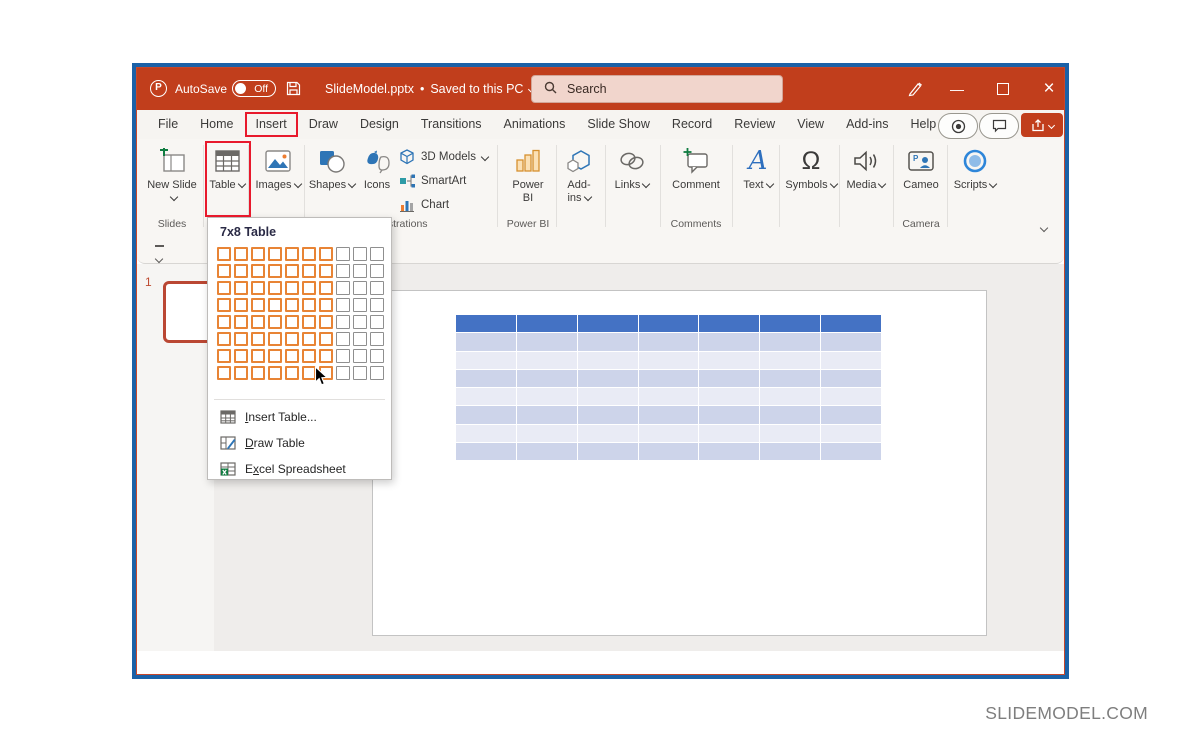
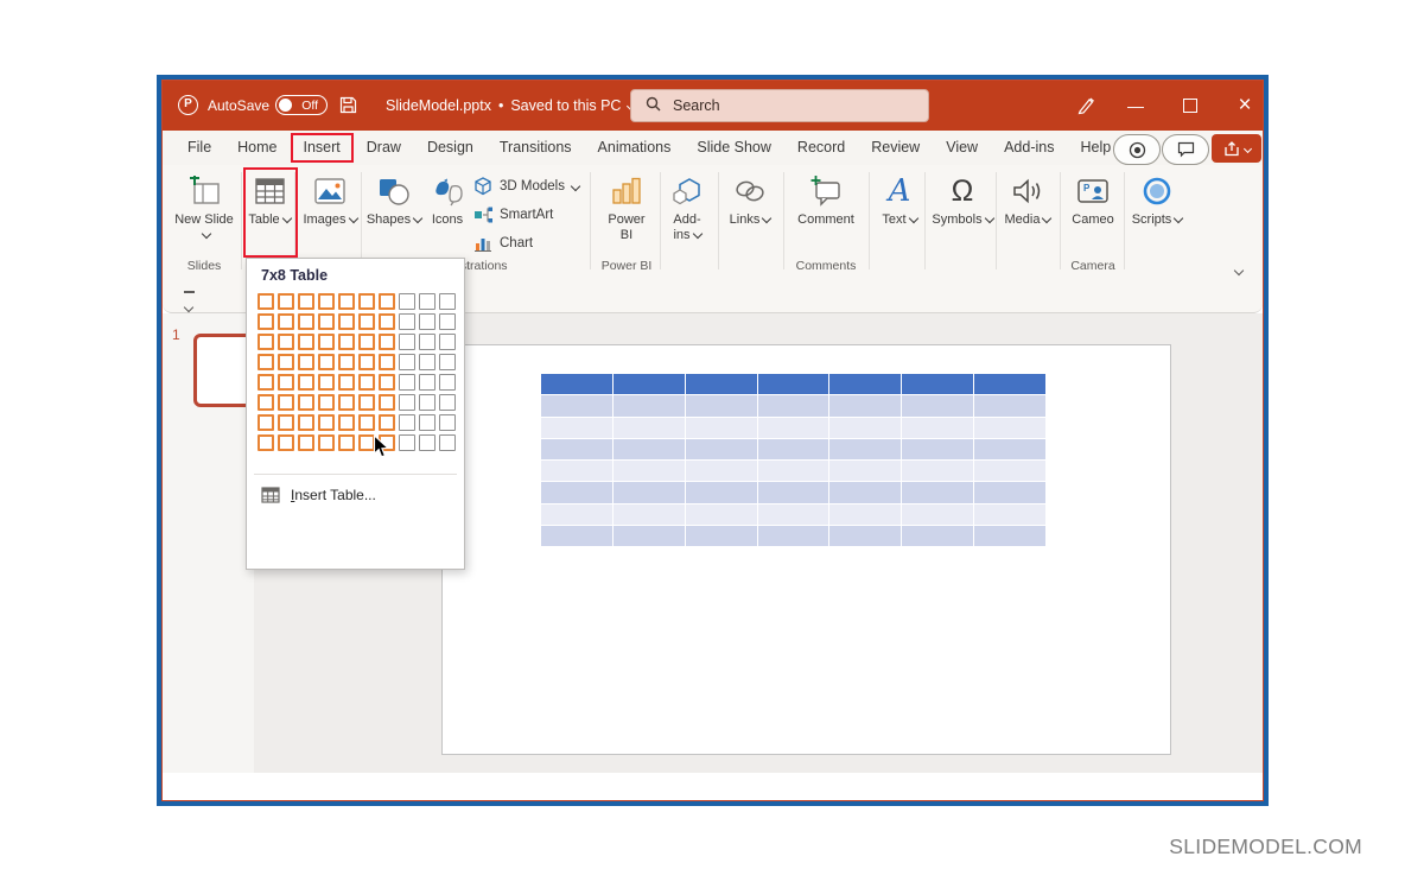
  P
  AutoSave
  Off
  SlideModel.pptx
  •
  Saved to this PC
  Search
  —
  ×
  File
  Home
  Insert
  Draw
  Design
  Transitions
  Animations
  Slide Show
  Record
  Review
  View
  Add-ins
  Help
  New Slide
  Table
  Images
  Shapes
  Icons
  3D Models
  SmartArt
  Chart
  Power BI
  Add-ins
  Links
  Comment
  A
  Text
  Ω
  Symbols
  Media
  P
  Cameo
  Scripts
  Slides
  Power BI
  Comments
  Camera
  1
  7x8 Table
  Insert Table...
- Draw Table
- Excel Spreadsheet
  SLIDEMODEL.COM
